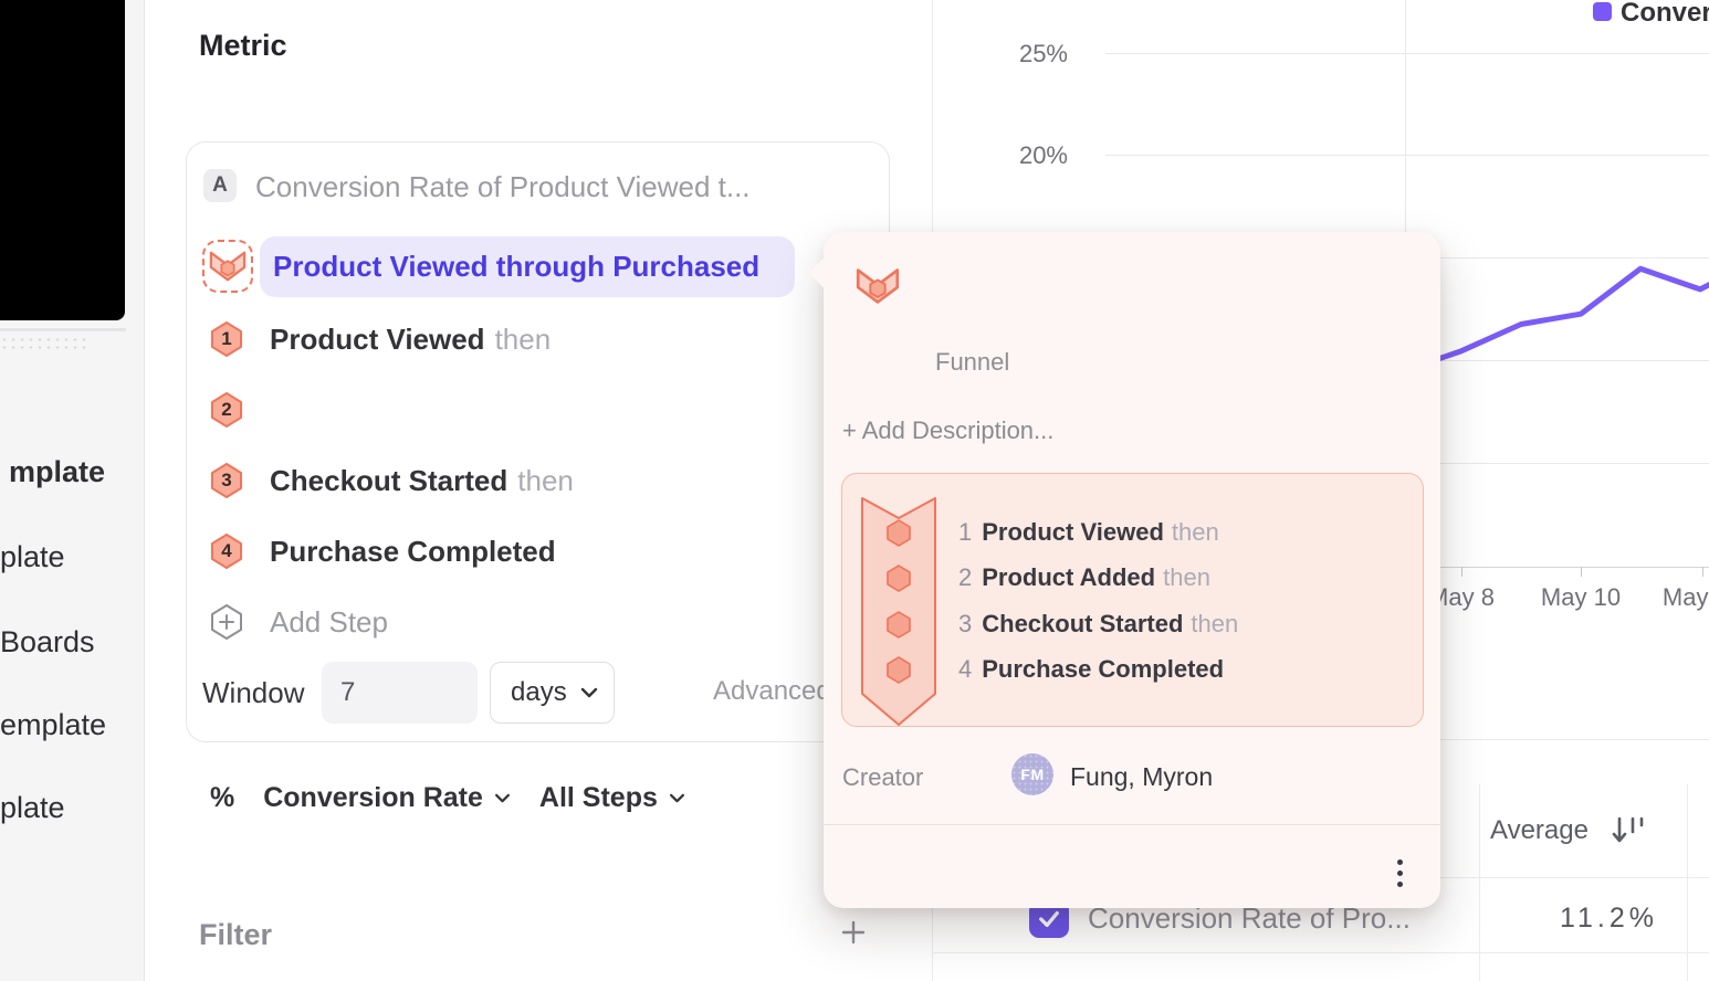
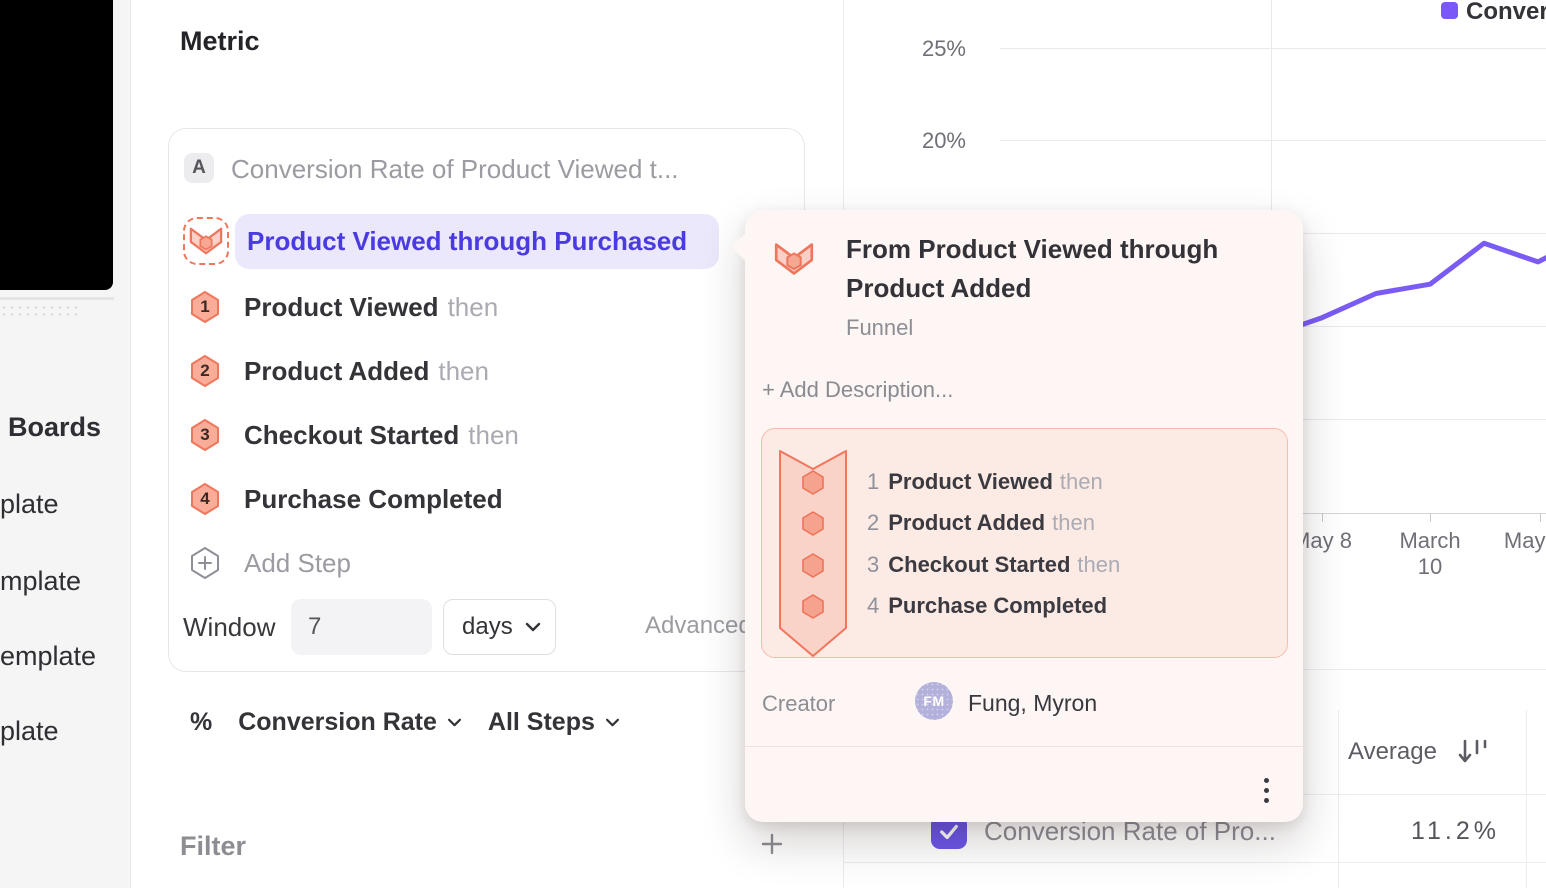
- mplate
+ Boards
  plate
- Boards
+ mplate
  emplate
  plate
  Metric
  A
  Conversion Rate of Product Viewed t...
  Product Viewed through Purchased
  1
  Product Viewed then
  2
+ Product Added then
  3
  Checkout Started then
  4
  Purchase Completed
  Add Step
  Window
  7
  days
  Advance
  %
  Conversion Rate
  All Steps
  Filter
  25%
  20%
  ay 8
- May 10
+ March 10
  Conver
  Average
  Conversion Rate of Pro...
  11.2%
+ From Product Viewed through Product Added
  Funnel
  + Add Description...
  1
  Product Viewed
  then
  2
  Product Added
  then
  3
  Checkout Started
  then
  4
  Purchase Completed
  Creator
  FM
  Fung, Myron
